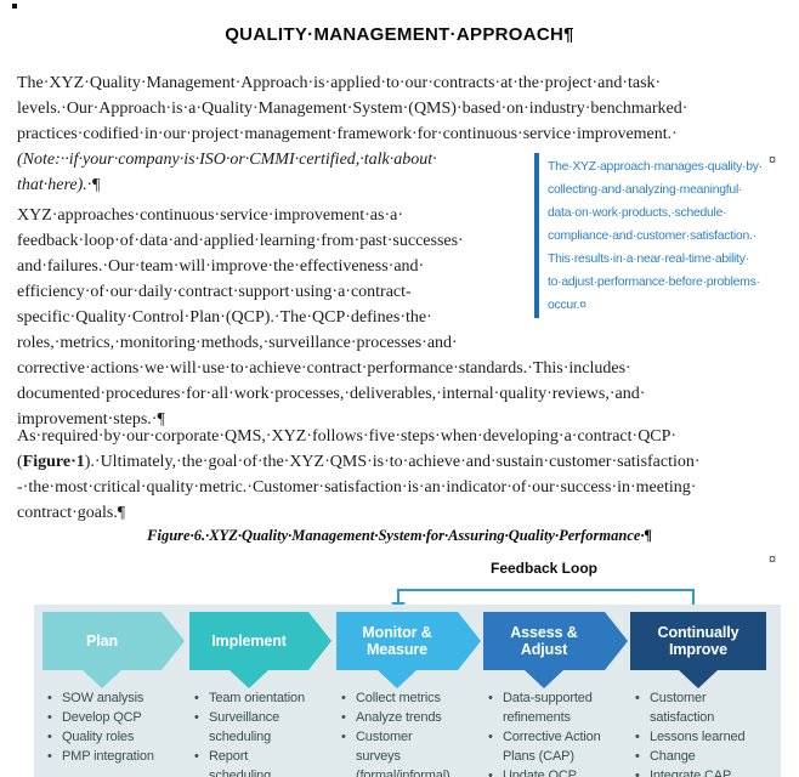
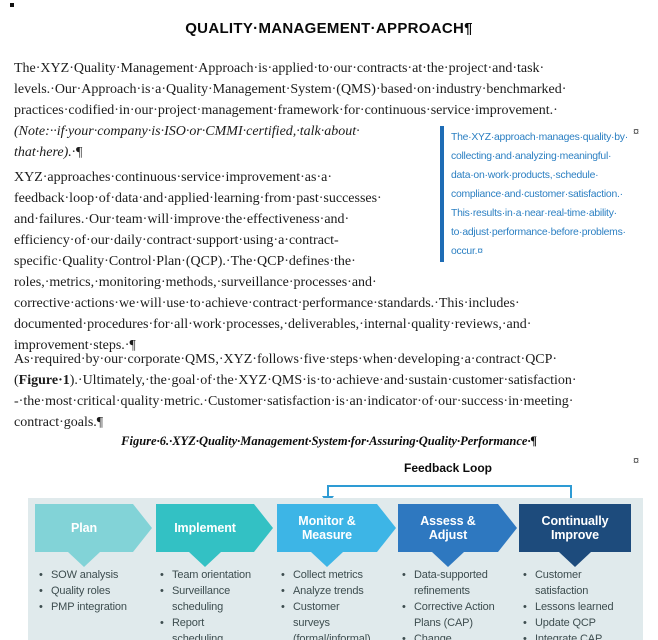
  QUALITY·MANAGEMENT·APPROACH¶
  The·XYZ·Quality·Management·Approach·is·applied·to·our·contracts·at·the·project·and·task·
  levels.·Our·Approach·is·a·Quality·Management·System·(QMS)·based·on·industry·benchmarked·
  practices·codified·in·our·project·management·framework·for·continuous·service·improvement.·
  (Note:··if·your·company·is·ISO·or·CMMI·certified,·talk·about·
  that·here).·¶
  The·XYZ·approach·manages·quality·by·
  collecting·and·analyzing·meaningful·
  data·on·work·products,·schedule·
  compliance·and·customer·satisfaction.·
  This·results·in·a·near·real-time·ability·
  to·adjust·performance·before·problems·
  occur.¤
  ¤
  XYZ·approaches·continuous·service·improvement·as·a·
  feedback·loop·of·data·and·applied·learning·from·past·successes·
  and·failures.·Our·team·will·improve·the·effectiveness·and·
  efficiency·of·our·daily·contract·support·using·a·contract-
  specific·Quality·Control·Plan·(QCP).·The·QCP·defines·the·
  roles,·metrics,·monitoring·methods,·surveillance·processes·and·
  corrective·actions·we·will·use·to·achieve·contract·performance·standards.·This·includes·
  documented·procedures·for·all·work·processes,·deliverables,·internal·quality·reviews,·and·
  improvement·steps.·¶
  As·required·by·our·corporate·QMS,·XYZ·follows·five·steps·when·developing·a·contract·QCP·
  (Figure·1).·Ultimately,·the·goal·of·the·XYZ·QMS·is·to·achieve·and·sustain·customer·satisfaction·
  -·the·most·critical·quality·metric.·Customer·satisfaction·is·an·indicator·of·our·success·in·meeting·
  contract·goals.¶
  Figure·6.·XYZ·Quality·Management·System·for·Assuring·Quality·Performance·¶
  ¤
  Feedback Loop
  Plan
  SOW analysis
- Develop QCP
  Quality roles
  PMP integration
  Implement
  Team orientation
  Surveillance
  scheduling
  Report
  scheduling
  Monitor &
  Measure
  Collect metrics
  Analyze trends
  Customer
  surveys
  (formal/informal)
  Assess &
  Adjust
  Data-supported
  refinements
  Corrective Action
  Plans (CAP)
- Update QCP
+ Change
  Continually
  Improve
  Customer
  satisfaction
  Lessons learned
- Change
+ Update QCP
  Integrate CAP
